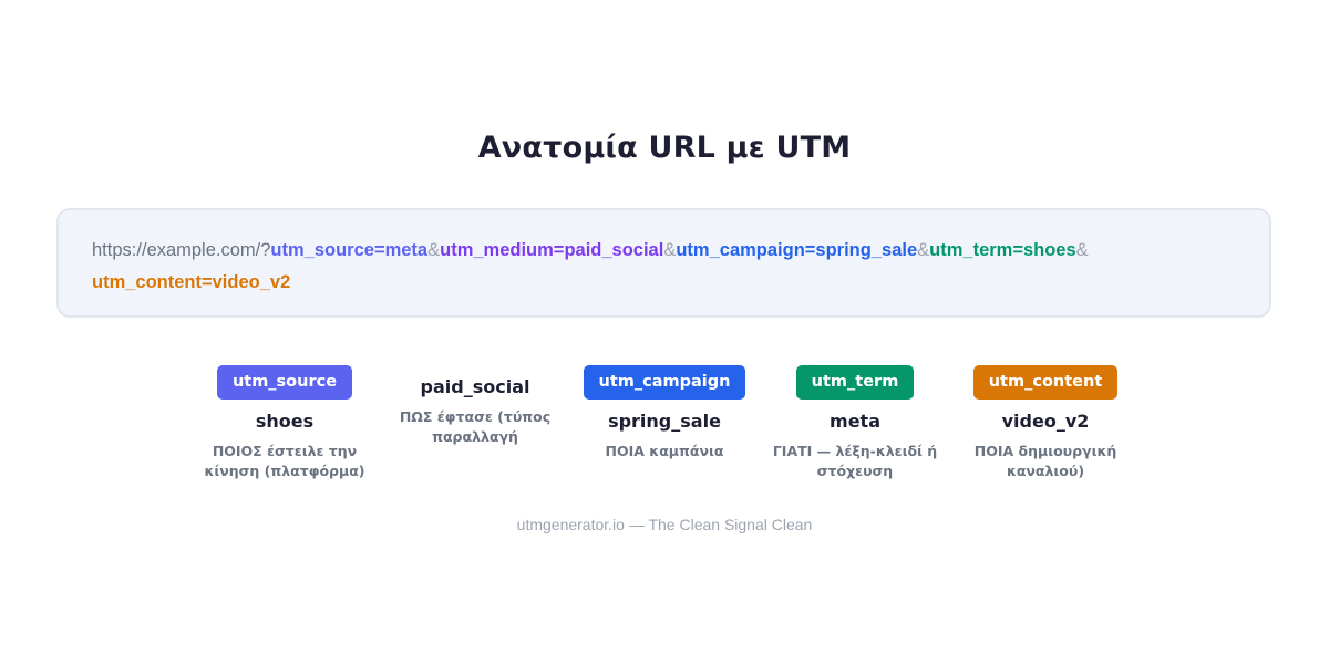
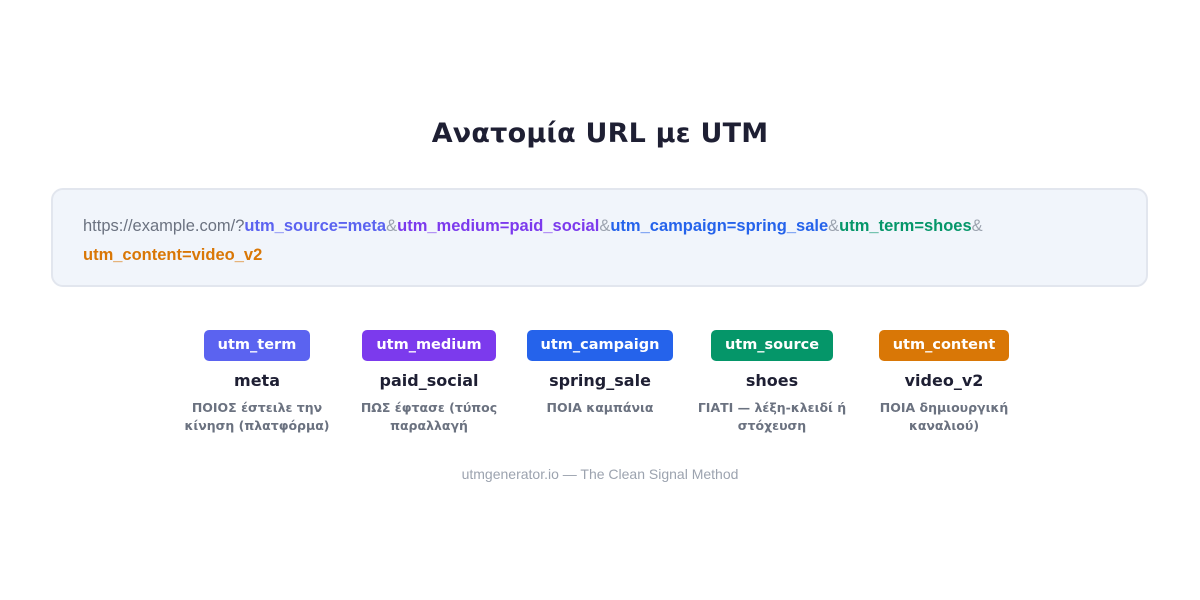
  Ανατομία URL με UTM
  https://example.com/?utm_source=meta&utm_medium=paid_social&utm_campaign=spring_sale&utm_term=shoes&
  utm_content=video_v2
- utm_source
+ utm_term
- shoes
+ meta
  ΠΟΙΟΣ έστειλε την
  κίνηση (πλατφόρμα)
+ utm_medium
  paid_social
  ΠΩΣ έφτασε (τύπος
  παραλλαγή
  utm_campaign
  spring_sale
  ΠΟΙΑ καμπάνια
- utm_term
+ utm_source
- meta
+ shoes
  ΓΙΑΤΙ — λέξη-κλειδί ή
  στόχευση
  utm_content
  video_v2
  ΠΟΙΑ δημιουργική
  καναλιού)
- utmgenerator.io — The Clean Signal Clean
+ utmgenerator.io — The Clean Signal Method
